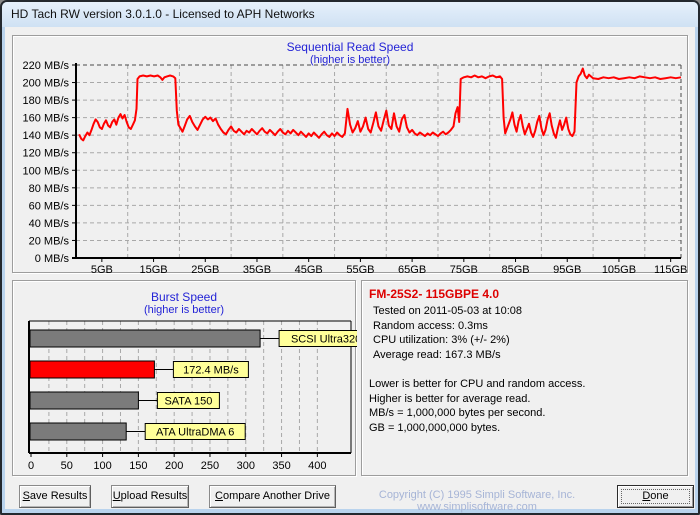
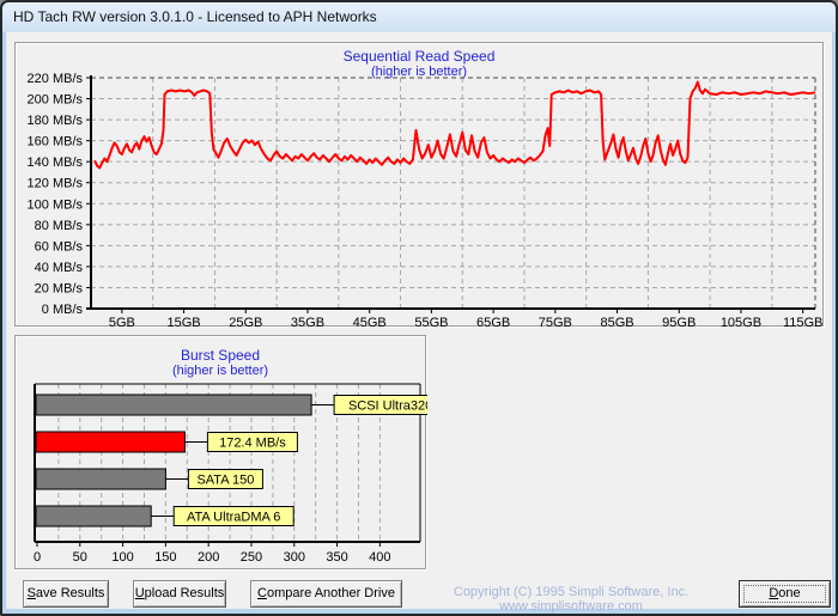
  HD Tach RW version 3.0.1.0 - Licensed to APH Networks
  0 MB/s
  20 MB/s
  40 MB/s
  60 MB/s
  80 MB/s
  100 MB/s
  120 MB/s
  140 MB/s
  160 MB/s
  180 MB/s
  200 MB/s
  220 MB/s
  5GB
  15GB
  25GB
  35GB
  45GB
  55GB
  65GB
  75GB
  85GB
  95GB
  105GB
  115GB
  Sequential Read Speed
  (higher is better)
  SCSI Ultra32
  172.4 MB/s
  SATA 150
  ATA UltraDMA 6
  0
  50
  100
  150
  200
  250
  300
  350
  400
  Burst Speed
  (higher is better)
- FM-25S2- 115GBPE 4.0
- Tested on 2011-05-03 at 10:08
- Random access: 0.3ms
- CPU utilization: 3% (+/- 2%)
- Average read: 167.3 MB/s
- Lower is better for CPU and random access.
- Higher is better for average read.
- MB/s = 1,000,000 bytes per second.
- GB = 1,000,000,000 bytes.
  Save Results
  Upload Results
  Compare Another Drive
  Copyright (C) 1995 Simpli Software, Inc. www.simplisoftware.com
  Done
